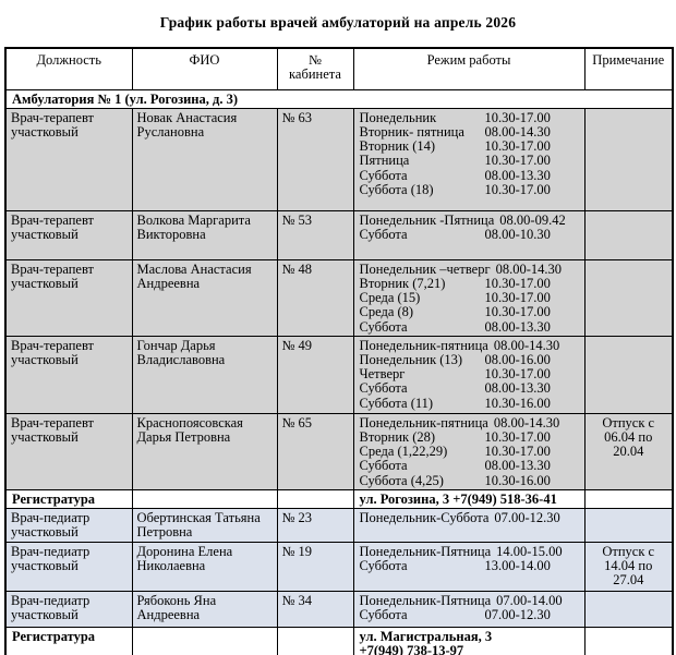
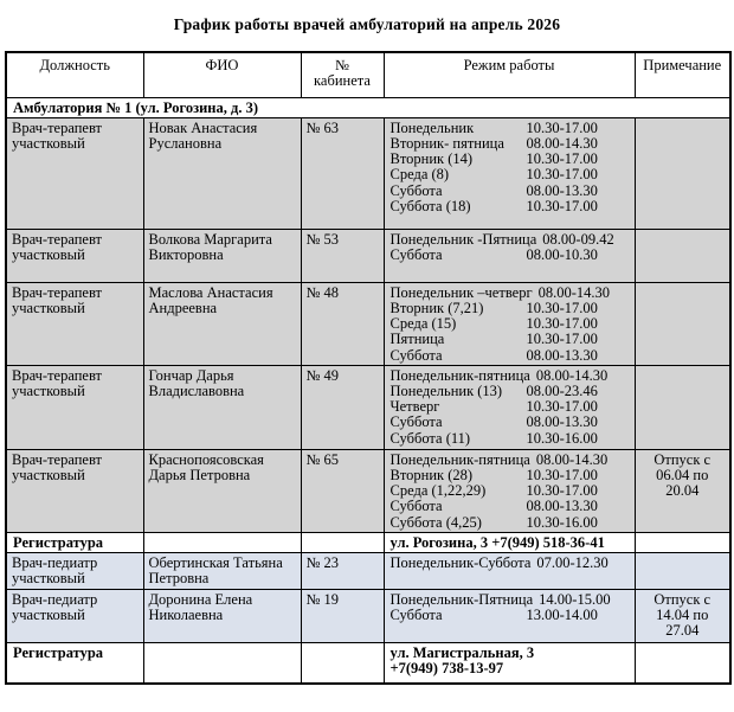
  График работы врачей амбулаторий на апрель 2026
  Должность	ФИО	№ кабинета	Режим работы	Примечание
  Амбулатория № 1 (ул. Рогозина, д. 3)
- Врач-терапевт участковый	Новак Анастасия Руслановна	№ 63	Понедельник 10.30-17.00 Вторник- пятница 08.00-14.30 Вторник (14) 10.30-17.00 Пятница 10.30-17.00 Суббота 08.00-13.30 Суббота (18) 10.30-17.00
+ Врач-терапевт участковый	Новак Анастасия Руслановна	№ 63	Понедельник 10.30-17.00 Вторник- пятница 08.00-14.30 Вторник (14) 10.30-17.00 Среда (8) 10.30-17.00 Суббота 08.00-13.30 Суббота (18) 10.30-17.00
  Врач-терапевт участковый	Волкова Маргарита Викторовна	№ 53	Понедельник -Пятница 08.00-09.42 Суббота 08.00-10.30
- Врач-терапевт участковый	Маслова Анастасия Андреевна	№ 48	Понедельник –четверг 08.00-14.30 Вторник (7,21) 10.30-17.00 Среда (15) 10.30-17.00 Среда (8) 10.30-17.00 Суббота 08.00-13.30
+ Врач-терапевт участковый	Маслова Анастасия Андреевна	№ 48	Понедельник –четверг 08.00-14.30 Вторник (7,21) 10.30-17.00 Среда (15) 10.30-17.00 Пятница 10.30-17.00 Суббота 08.00-13.30
- Врач-терапевт участковый	Гончар Дарья Владиславовна	№ 49	Понедельник-пятница 08.00-14.30 Понедельник (13) 08.00-16.00 Четверг 10.30-17.00 Суббота 08.00-13.30 Суббота (11) 10.30-16.00
+ Врач-терапевт участковый	Гончар Дарья Владиславовна	№ 49	Понедельник-пятница 08.00-14.30 Понедельник (13) 08.00-23.46 Четверг 10.30-17.00 Суббота 08.00-13.30 Суббота (11) 10.30-16.00
  Врач-терапевт участковый	Краснопоясовская Дарья Петровна	№ 65	Понедельник-пятница 08.00-14.30 Вторник (28) 10.30-17.00 Среда (1,22,29) 10.30-17.00 Суббота 08.00-13.30 Суббота (4,25) 10.30-16.00	Отпуск с 06.04 по 20.04
  Регистратура			ул. Рогозина, 3 +7(949) 518-36-41
  Врач-педиатр участковый	Обертинская Татьяна Петровна	№ 23	Понедельник-Суббота 07.00-12.30
  Врач-педиатр участковый	Доронина Елена Николаевна	№ 19	Понедельник-Пятница 14.00-15.00 Суббота 13.00-14.00	Отпуск с 14.04 по 27.04
- Врач-педиатр участковый	Рябоконь Яна Андреевна	№ 34	Понедельник-Пятница 07.00-14.00 Суббота 07.00-12.30
  Регистратура			ул. Магистральная, 3 +7(949) 738-13-97
